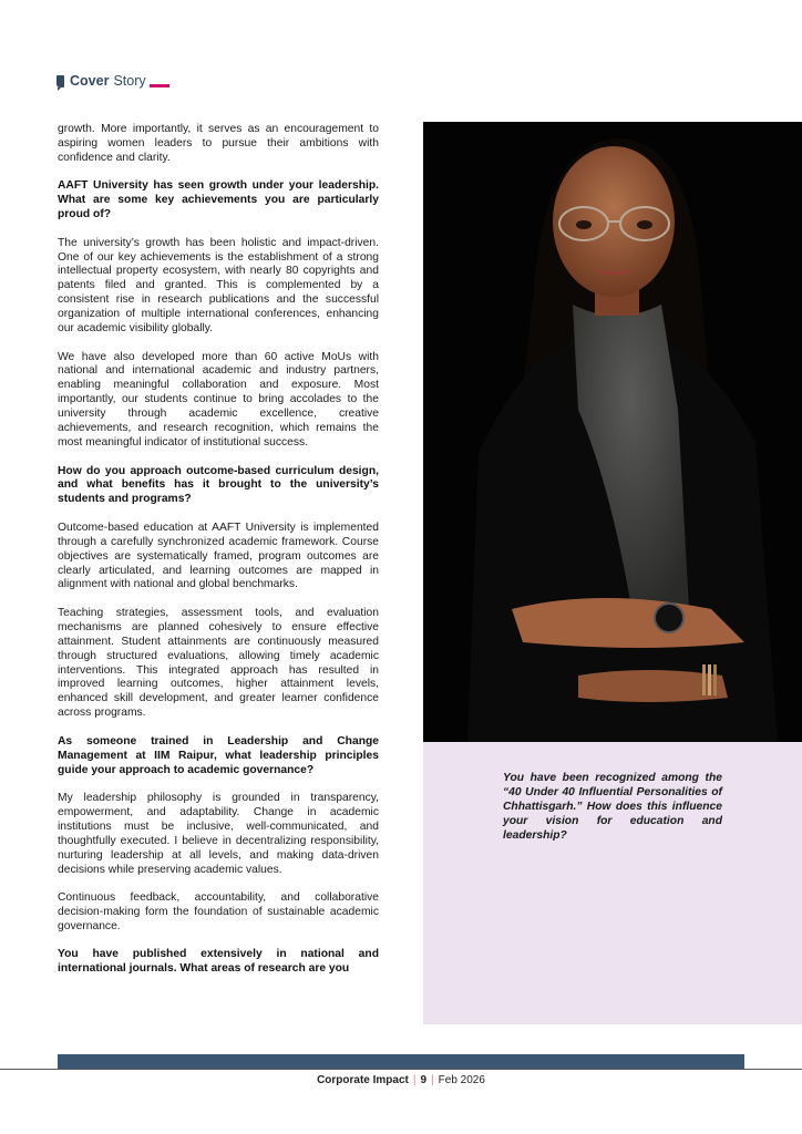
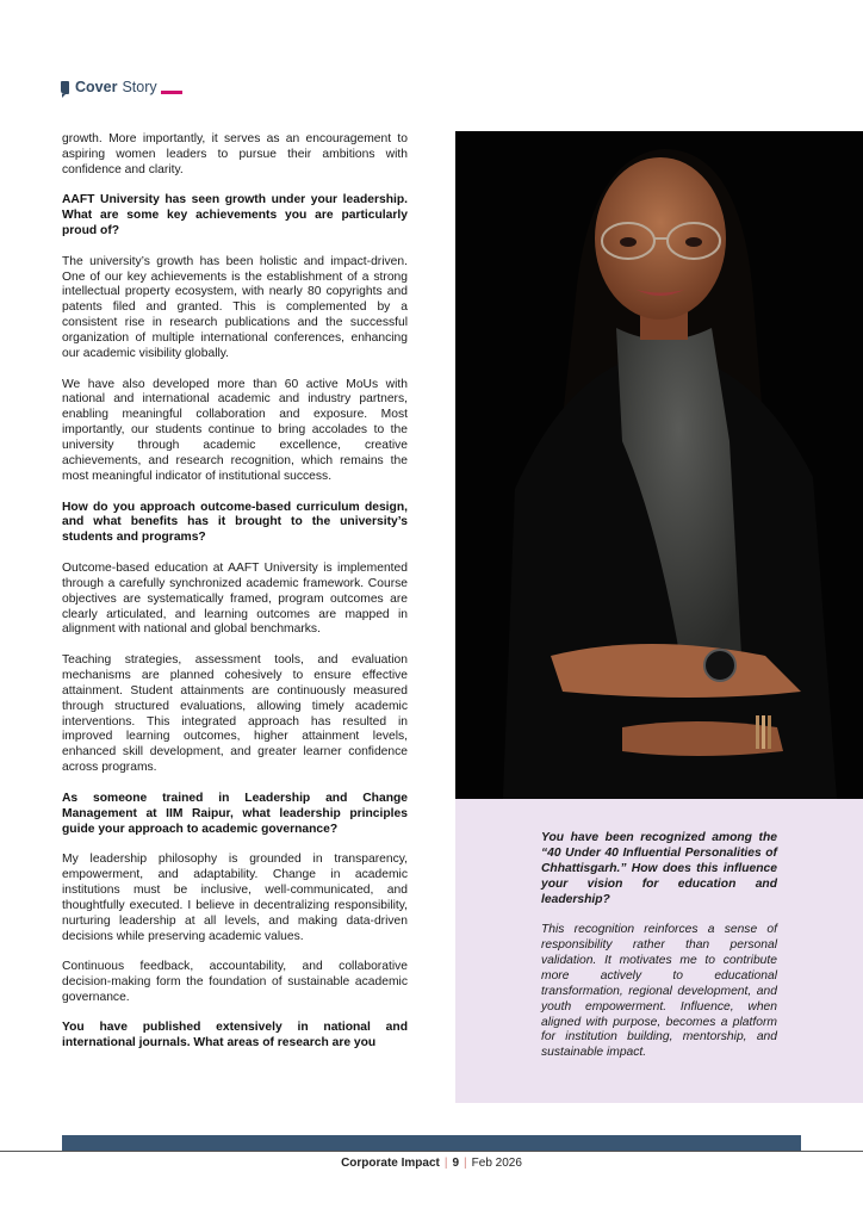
  Cover
  Story
  growth. More importantly, it serves as an encouragement to aspiring women leaders to pursue their ambitions with confidence and clarity.
  AAFT University has seen growth under your leadership. What are some key achievements you are particularly proud of?
  The university’s growth has been holistic and impact-driven. One of our key achievements is the establishment of a strong intellectual property ecosystem, with nearly 80 copyrights and patents filed and granted. This is complemented by a consistent rise in research publications and the successful organization of multiple international conferences, enhancing our academic visibility globally.
  We have also developed more than 60 active MoUs with national and international academic and industry partners, enabling meaningful collaboration and exposure. Most importantly, our students continue to bring accolades to the university through academic excellence, creative achievements, and research recognition, which remains the most meaningful indicator of institutional success.
  How do you approach outcome-based curriculum design, and what benefits has it brought to the university’s students and programs?
  Outcome-based education at AAFT University is implemented through a carefully synchronized academic framework. Course objectives are systematically framed, program outcomes are clearly articulated, and learning outcomes are mapped in alignment with national and global benchmarks.
  Teaching strategies, assessment tools, and evaluation mechanisms are planned cohesively to ensure effective attainment. Student attainments are continuously measured through structured evaluations, allowing timely academic interventions. This integrated approach has resulted in improved learning outcomes, higher attainment levels, enhanced skill development, and greater learner confidence across programs.
  As someone trained in Leadership and Change Management at IIM Raipur, what leadership principles guide your approach to academic governance?
  My leadership philosophy is grounded in transparency, empowerment, and adaptability. Change in academic institutions must be inclusive, well-communicated, and thoughtfully executed. I believe in decentralizing responsibility, nurturing leadership at all levels, and making data-driven decisions while preserving academic values.
  Continuous feedback, accountability, and collaborative decision-making form the foundation of sustainable academic governance.
  You have published extensively in national and international journals. What areas of research are you
  You have been recognized among the “40 Under 40 Influential Personalities of Chhattisgarh.” How does this influence your vision for education and leadership?
+ This recognition reinforces a sense of responsibility rather than personal validation. It motivates me to contribute more actively to educational transformation, regional development, and youth empowerment. Influence, when aligned with purpose, becomes a platform for institution building, mentorship, and sustainable impact.
  Corporate Impact | 9 | Feb 2026
